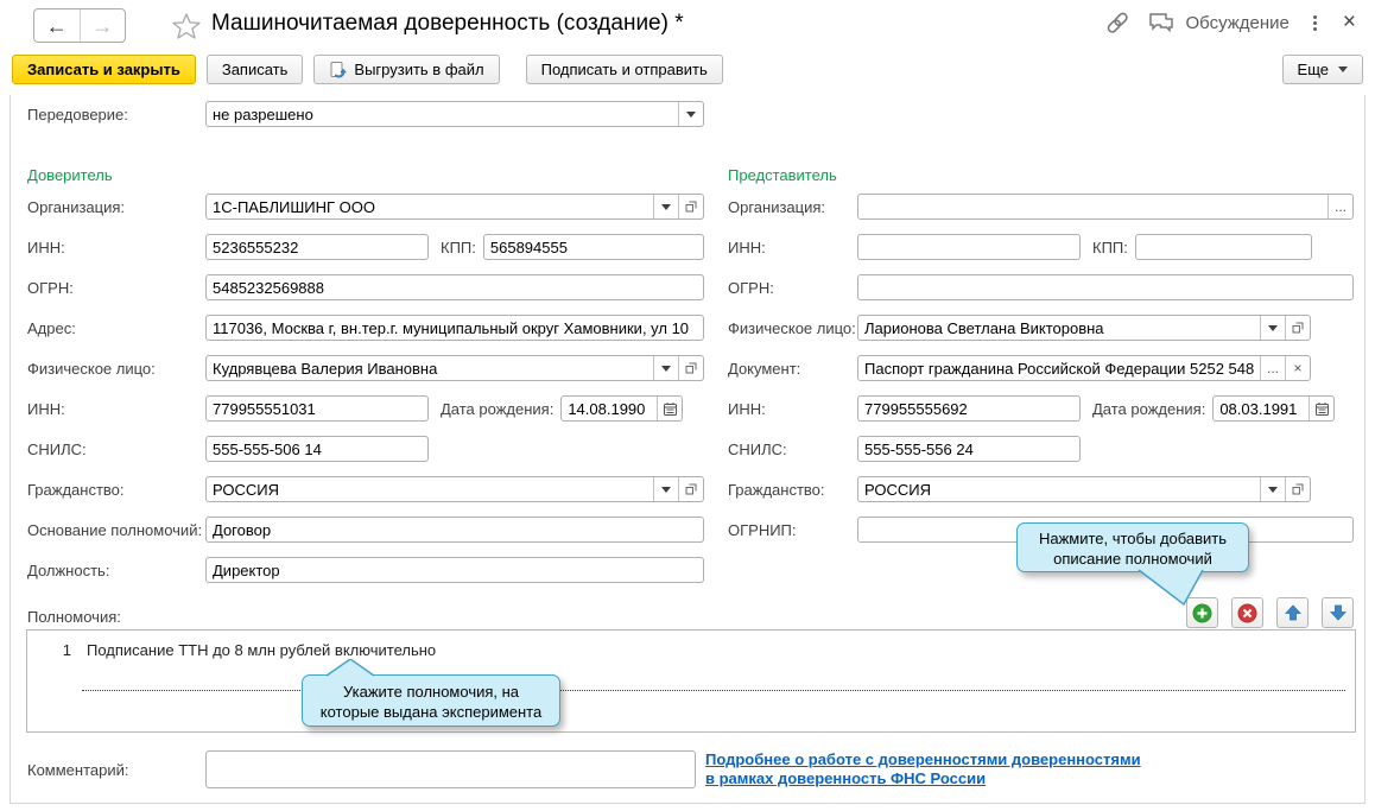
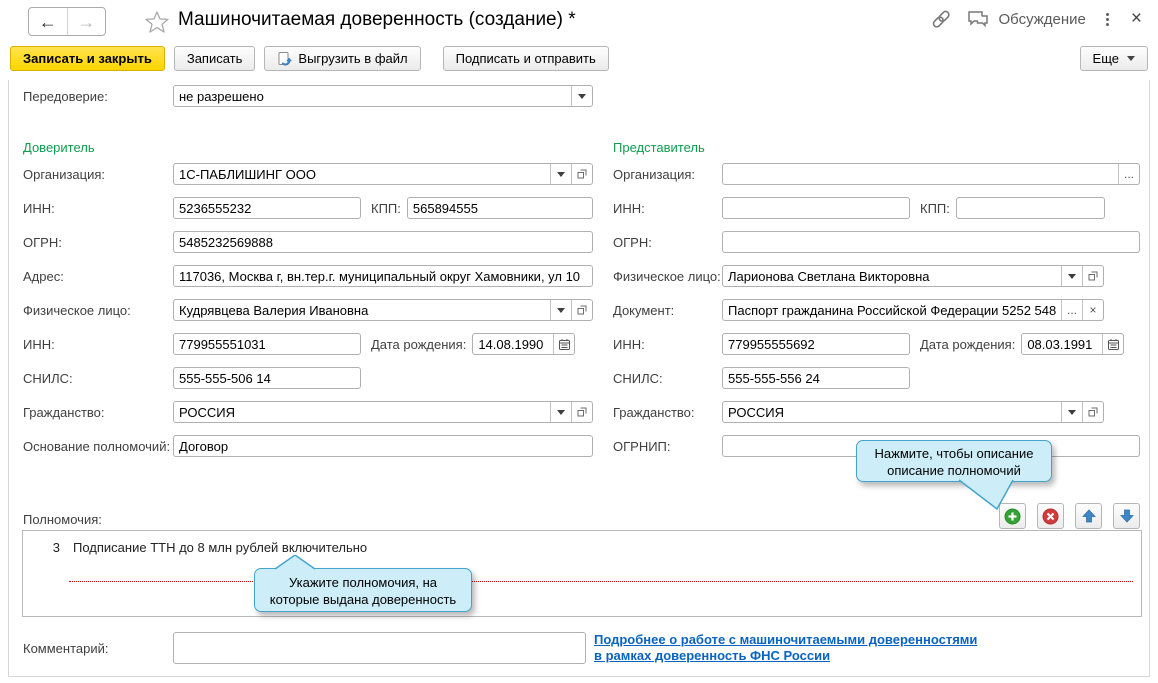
  ←
  →
  Машиночитаемая доверенность (создание) *
  Обсуждение
  ×
  Записать и закрыть
  Записать
  Выгрузить в файл
  Подписать и отправить
  Еще
  Передоверие:
  не разрешено
  Доверитель
  Организация:
  1С-ПАБЛИШИНГ ООО
  ИНН:
  5236555232
  КПП:
  565894555
  ОГРН:
  5485232569888
  Адрес:
  117036, Москва г, вн.тер.г. муниципальный округ Хамовники, ул 10
  Физическое лицо:
  Кудрявцева Валерия Ивановна
  ИНН:
  779955551031
  Дата рождения:
  14.08.1990
  СНИЛС:
  555-555-506 14
  Гражданство:
  РОССИЯ
  Основание полномочий:
  Договор
- Должность:
- Директор
  Представитель
  Организация:
  ...
  ИНН:
  КПП:
  ОГРН:
  Физическое лицо:
  Ларионова Светлана Викторовна
  Документ:
  Паспорт гражданина Российской Федерации 5252 548
  ...
  ×
  ИНН:
  779955555692
  Дата рождения:
  08.03.1991
  СНИЛС:
  555-555-556 24
  Гражданство:
  РОССИЯ
  ОГРНИП:
  Полномочия:
- 1
+ 3
  Подписание ТТН до 8 млн рублей включительно
  Комментарий:
- Подробнее о работе с доверенностями доверенностями
+ Подробнее о работе с машиночитаемыми доверенностями
  в рамках доверенность ФНС России
- Нажмите, чтобы добавить описание полномочий
+ Нажмите, чтобы описание описание полномочий
- Укажите полномочия, на которые выдана эксперимента
+ Укажите полномочия, на которые выдана доверенность
